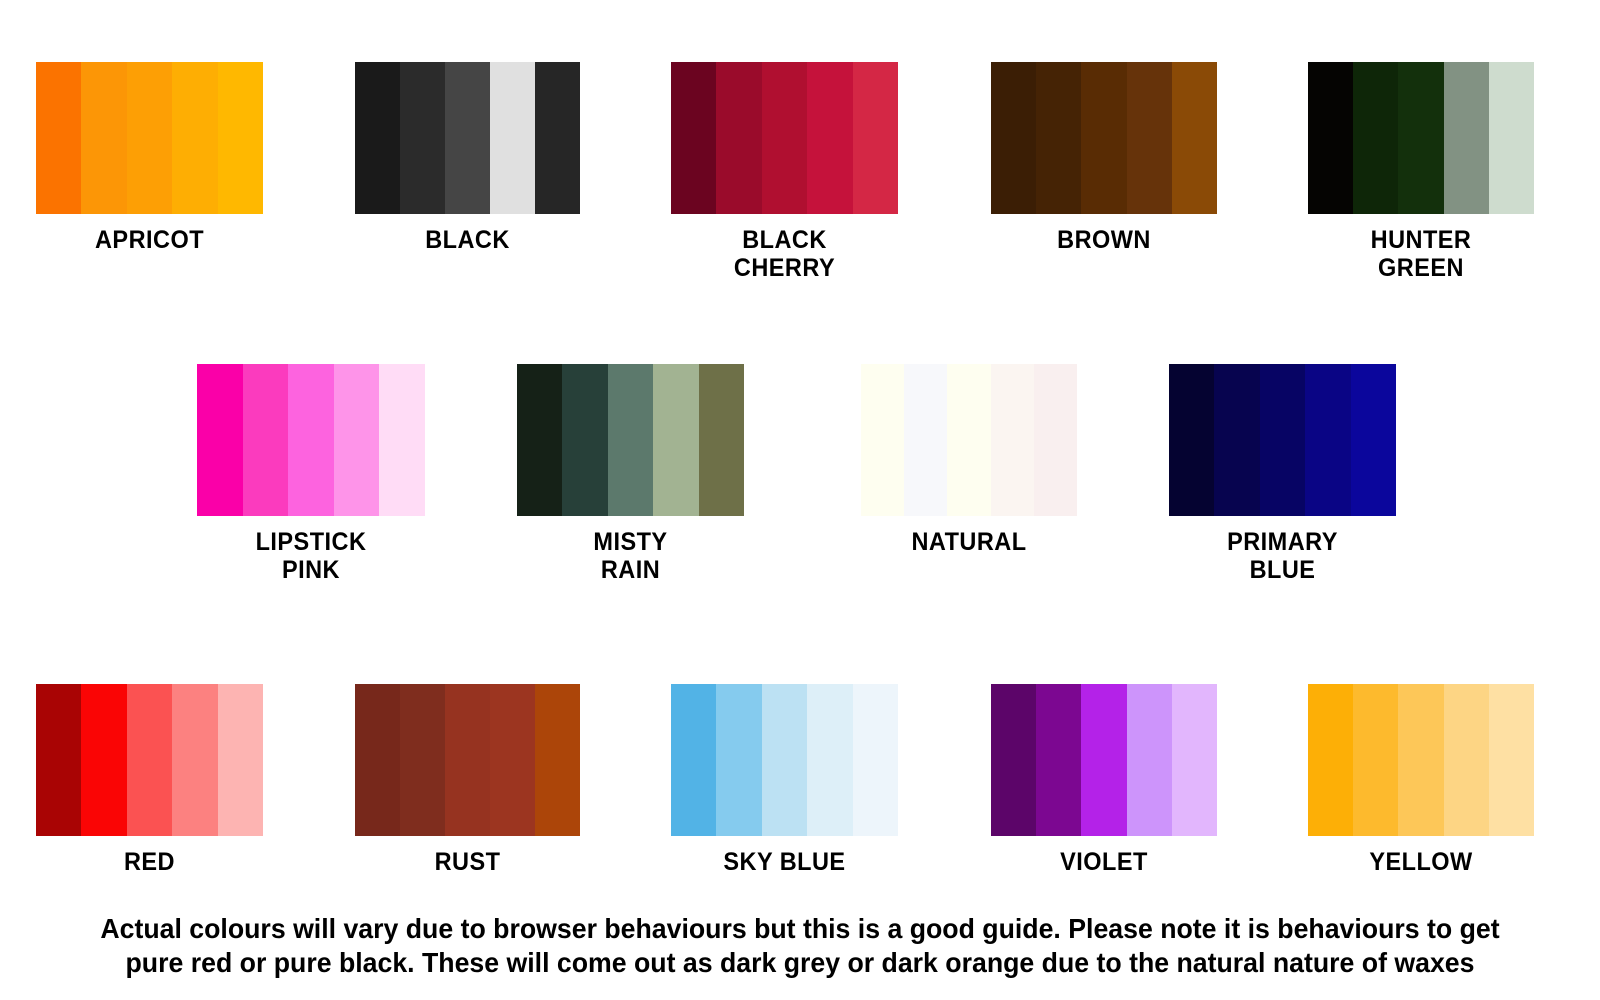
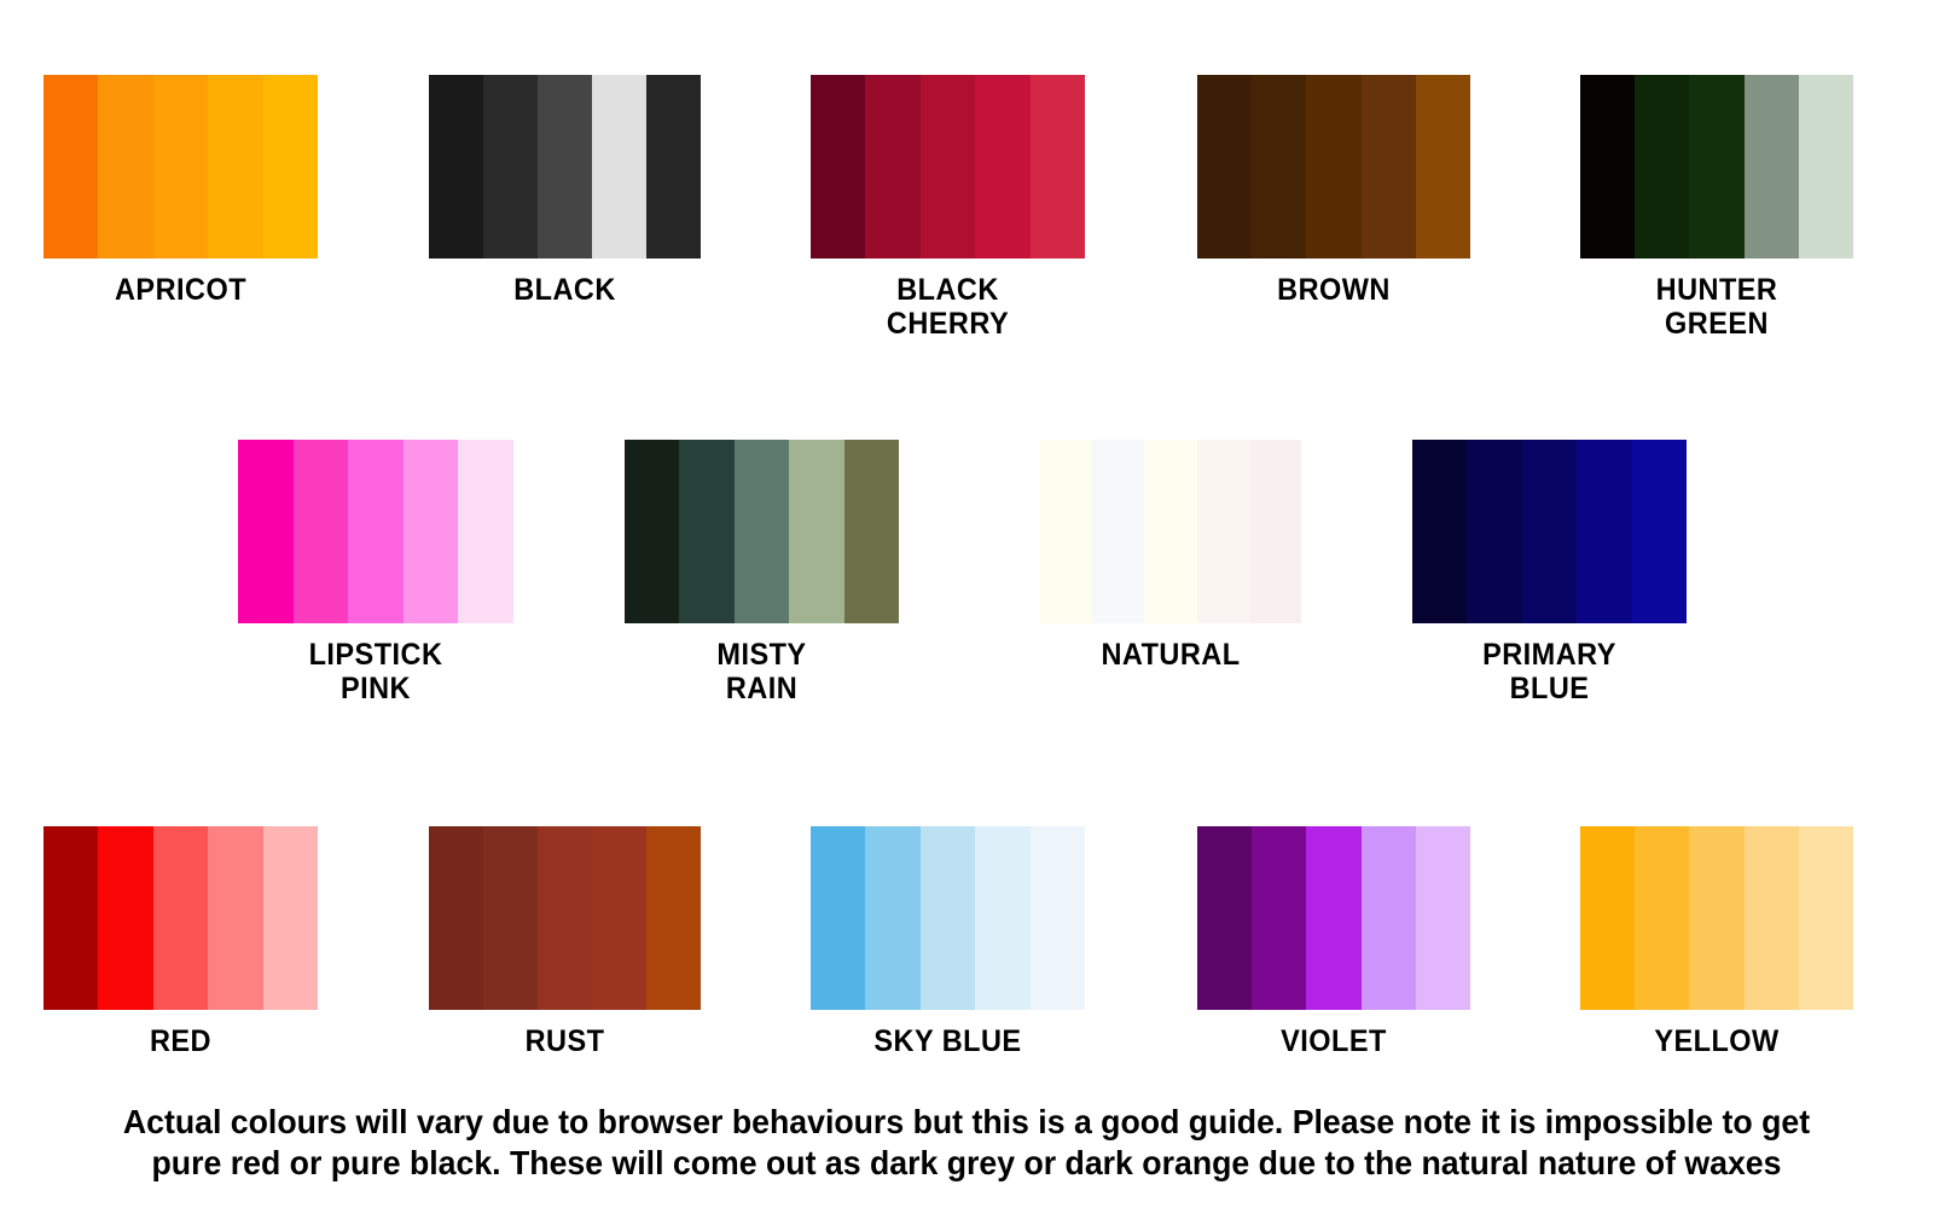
  APRICOT
  BLACK
  BLACK
  CHERRY
  BROWN
  HUNTER
  GREEN
  LIPSTICK
  PINK
  MISTY
  RAIN
  NATURAL
  PRIMARY
  BLUE
  RED
  RUST
  SKY BLUE
  VIOLET
  YELLOW
- Actual colours will vary due to browser behaviours but this is a good guide. Please note it is behaviours to get
+ Actual colours will vary due to browser behaviours but this is a good guide. Please note it is impossible to get
  pure red or pure black. These will come out as dark grey or dark orange due to the natural nature of waxes
